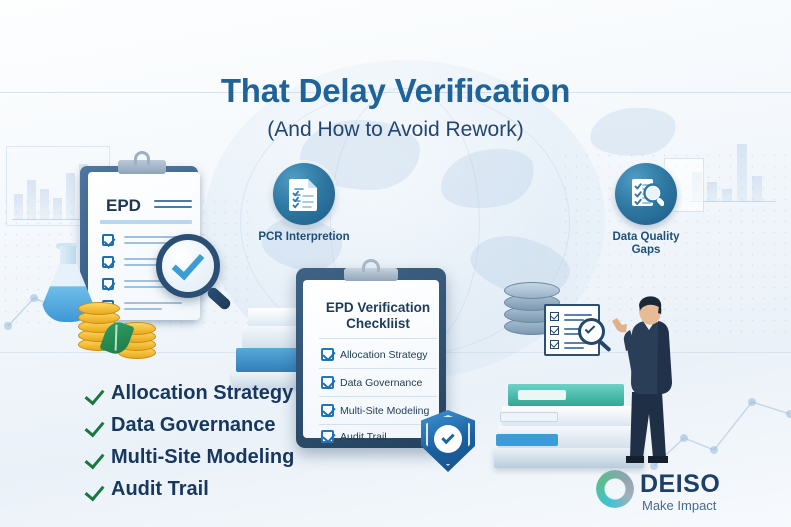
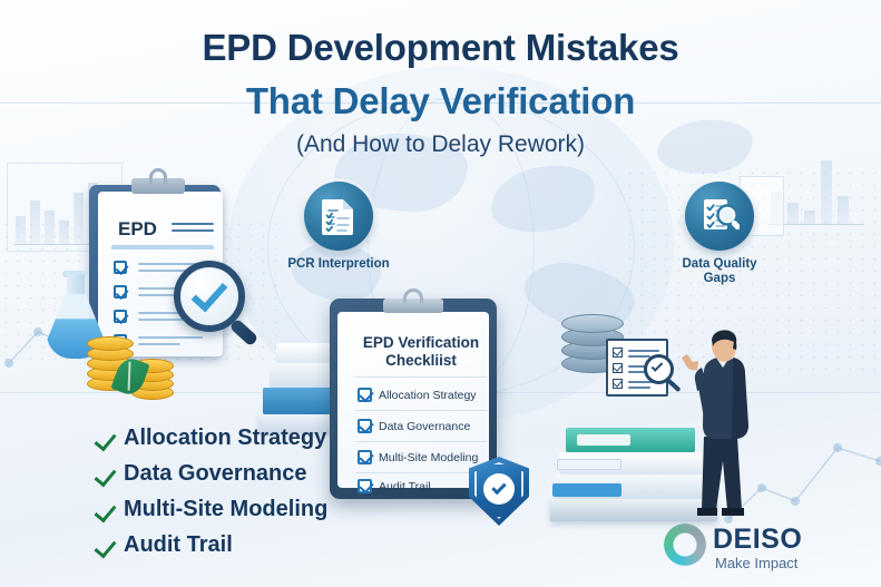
+ EPD Development Mistakes
  That Delay Verification
- (And How to Avoid Rework)
+ (And How to Delay Rework)
  PCR Interpretion
  Data Quality
  Gaps
  EPD
  EPD Verification
  Checkliist
  Allocation Strategy
  Data Governance
  Multi-Site Modeling
  Audit Trail
  Allocation Strategy
  Data Governance
  Multi-Site Modeling
  Audit Trail
  DEISO
  Make Impact
